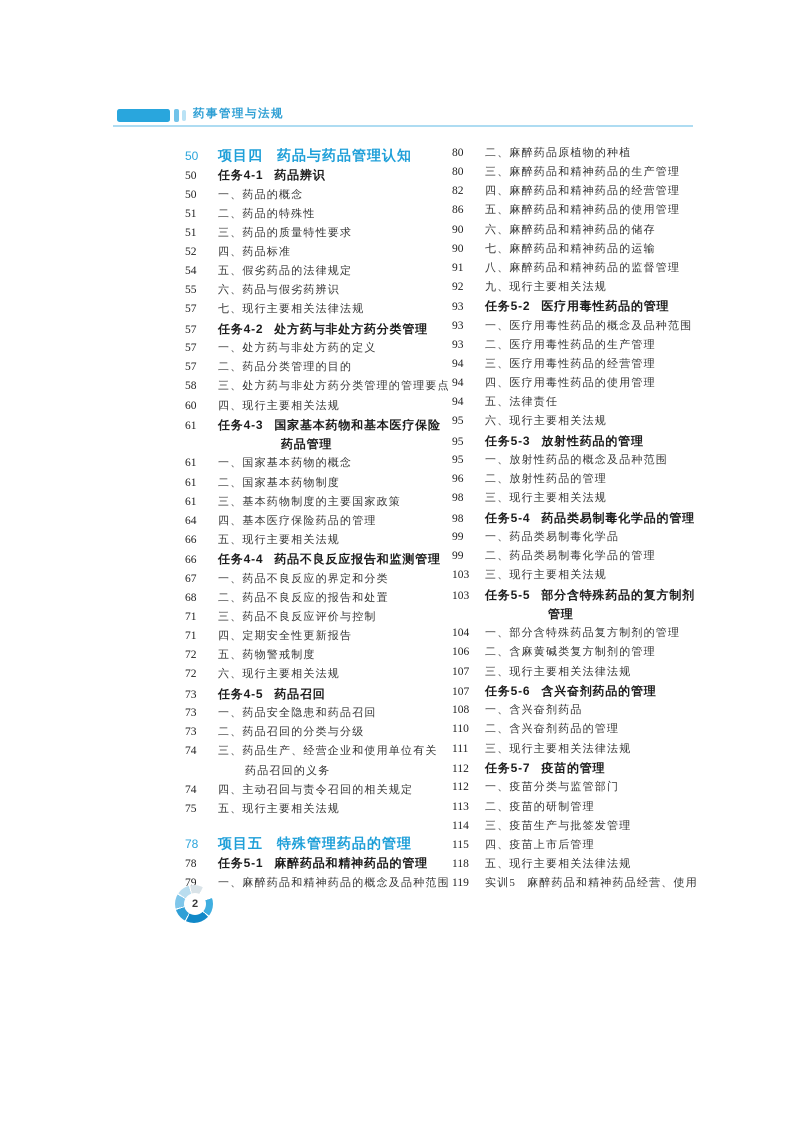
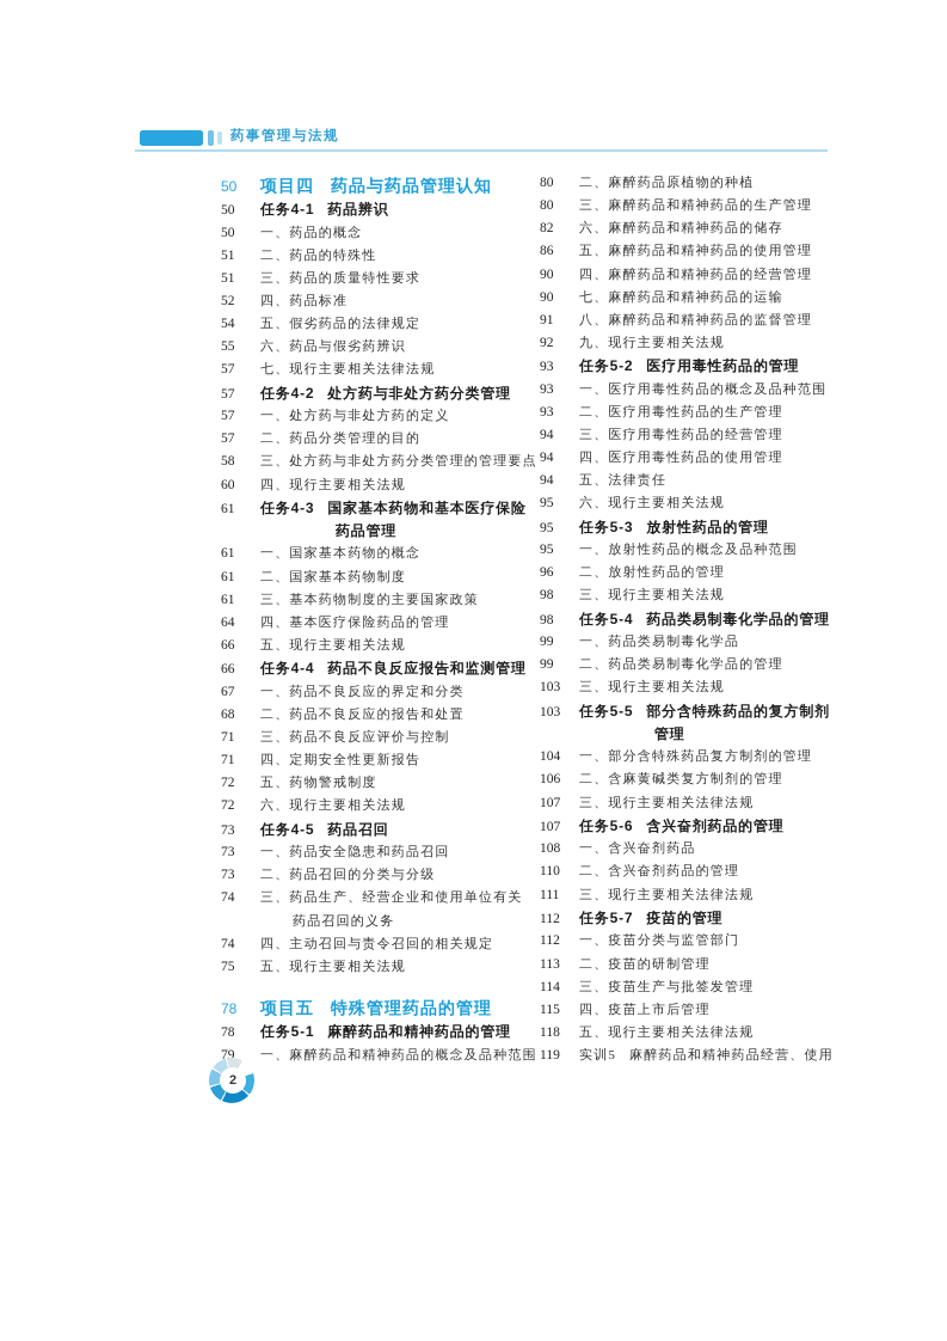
  药事管理与法规
  50
  项目四 药品与药品管理认知
  50
  任务4-1 药品辨识
  50
  一、药品的概念
  51
  二、药品的特殊性
  51
  三、药品的质量特性要求
  52
  四、药品标准
  54
  五、假劣药品的法律规定
  55
  六、药品与假劣药辨识
  57
  七、现行主要相关法律法规
  57
  任务4-2 处方药与非处方药分类管理
  57
  一、处方药与非处方药的定义
  57
  二、药品分类管理的目的
  58
  三、处方药与非处方药分类管理的管理要点
  60
  四、现行主要相关法规
  61
  任务4-3 国家基本药物和基本医疗保险
  药品管理
  61
  一、国家基本药物的概念
  61
  二、国家基本药物制度
  61
  三、基本药物制度的主要国家政策
  64
  四、基本医疗保险药品的管理
  66
  五、现行主要相关法规
  66
  任务4-4 药品不良反应报告和监测管理
  67
  一、药品不良反应的界定和分类
  68
  二、药品不良反应的报告和处置
  71
  三、药品不良反应评价与控制
  71
  四、定期安全性更新报告
  72
  五、药物警戒制度
  72
  六、现行主要相关法规
  73
  任务4-5 药品召回
  73
  一、药品安全隐患和药品召回
  73
  二、药品召回的分类与分级
  74
  三、药品生产、经营企业和使用单位有关
  药品召回的义务
  74
  四、主动召回与责令召回的相关规定
  75
  五、现行主要相关法规
  78
  项目五 特殊管理药品的管理
  78
  任务5-1 麻醉药品和精神药品的管理
  79
  一、麻醉药品和精神药品的概念及品种范围
  80
  二、麻醉药品原植物的种植
  80
  三、麻醉药品和精神药品的生产管理
  82
- 四、麻醉药品和精神药品的经营管理
+ 六、麻醉药品和精神药品的储存
  86
  五、麻醉药品和精神药品的使用管理
  90
- 六、麻醉药品和精神药品的储存
+ 四、麻醉药品和精神药品的经营管理
  90
  七、麻醉药品和精神药品的运输
  91
  八、麻醉药品和精神药品的监督管理
  92
  九、现行主要相关法规
  93
  任务5-2 医疗用毒性药品的管理
  93
  一、医疗用毒性药品的概念及品种范围
  93
  二、医疗用毒性药品的生产管理
  94
  三、医疗用毒性药品的经营管理
  94
  四、医疗用毒性药品的使用管理
  94
  五、法律责任
  95
  六、现行主要相关法规
  95
  任务5-3 放射性药品的管理
  95
  一、放射性药品的概念及品种范围
  96
  二、放射性药品的管理
  98
  三、现行主要相关法规
  98
  任务5-4 药品类易制毒化学品的管理
  99
  一、药品类易制毒化学品
  99
  二、药品类易制毒化学品的管理
  103
  三、现行主要相关法规
  103
  任务5-5 部分含特殊药品的复方制剂
  管理
  104
  一、部分含特殊药品复方制剂的管理
  106
  二、含麻黄碱类复方制剂的管理
  107
  三、现行主要相关法律法规
  107
  任务5-6 含兴奋剂药品的管理
  108
  一、含兴奋剂药品
  110
  二、含兴奋剂药品的管理
  111
  三、现行主要相关法律法规
  112
  任务5-7 疫苗的管理
  112
  一、疫苗分类与监管部门
  113
  二、疫苗的研制管理
  114
  三、疫苗生产与批签发管理
  115
  四、疫苗上市后管理
  118
  五、现行主要相关法律法规
  119
  实训5 麻醉药品和精神药品经营、使用
  2
